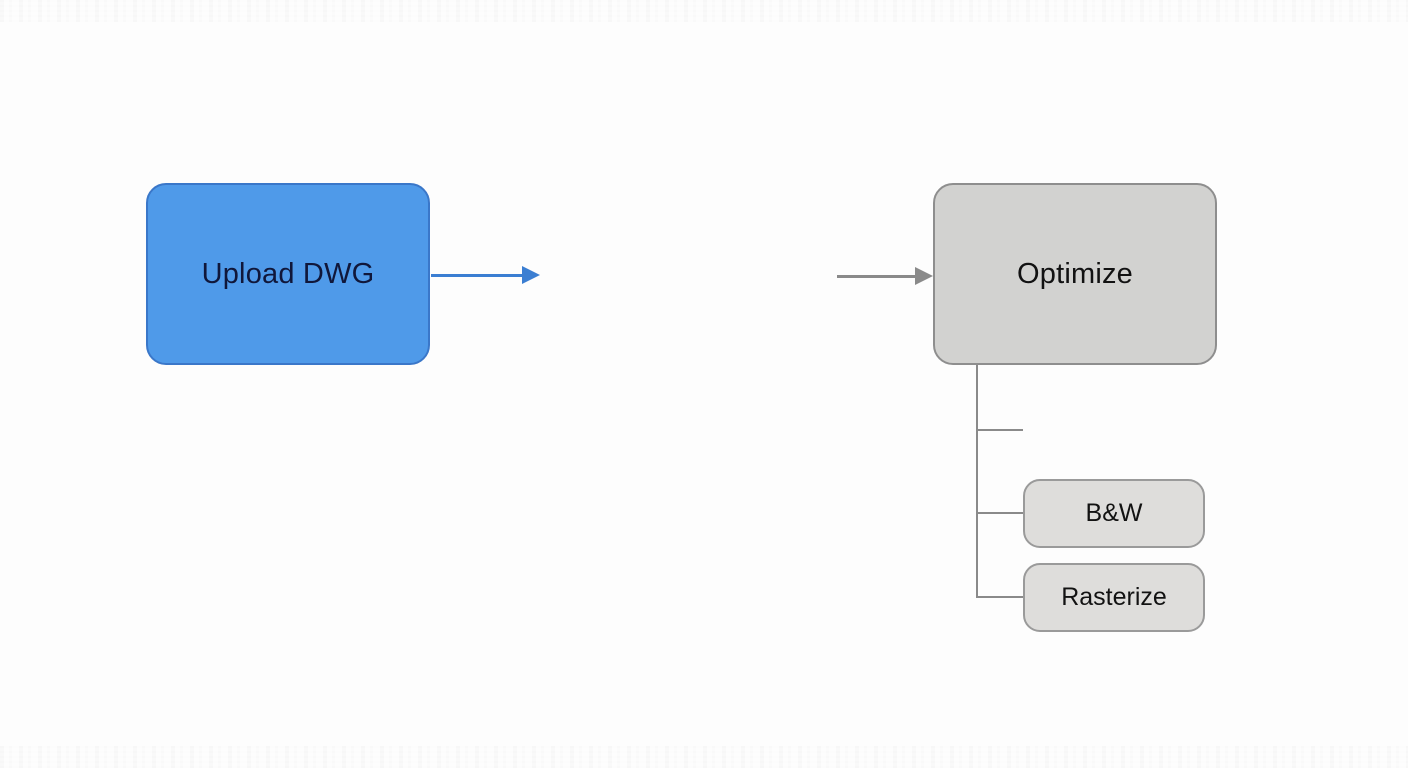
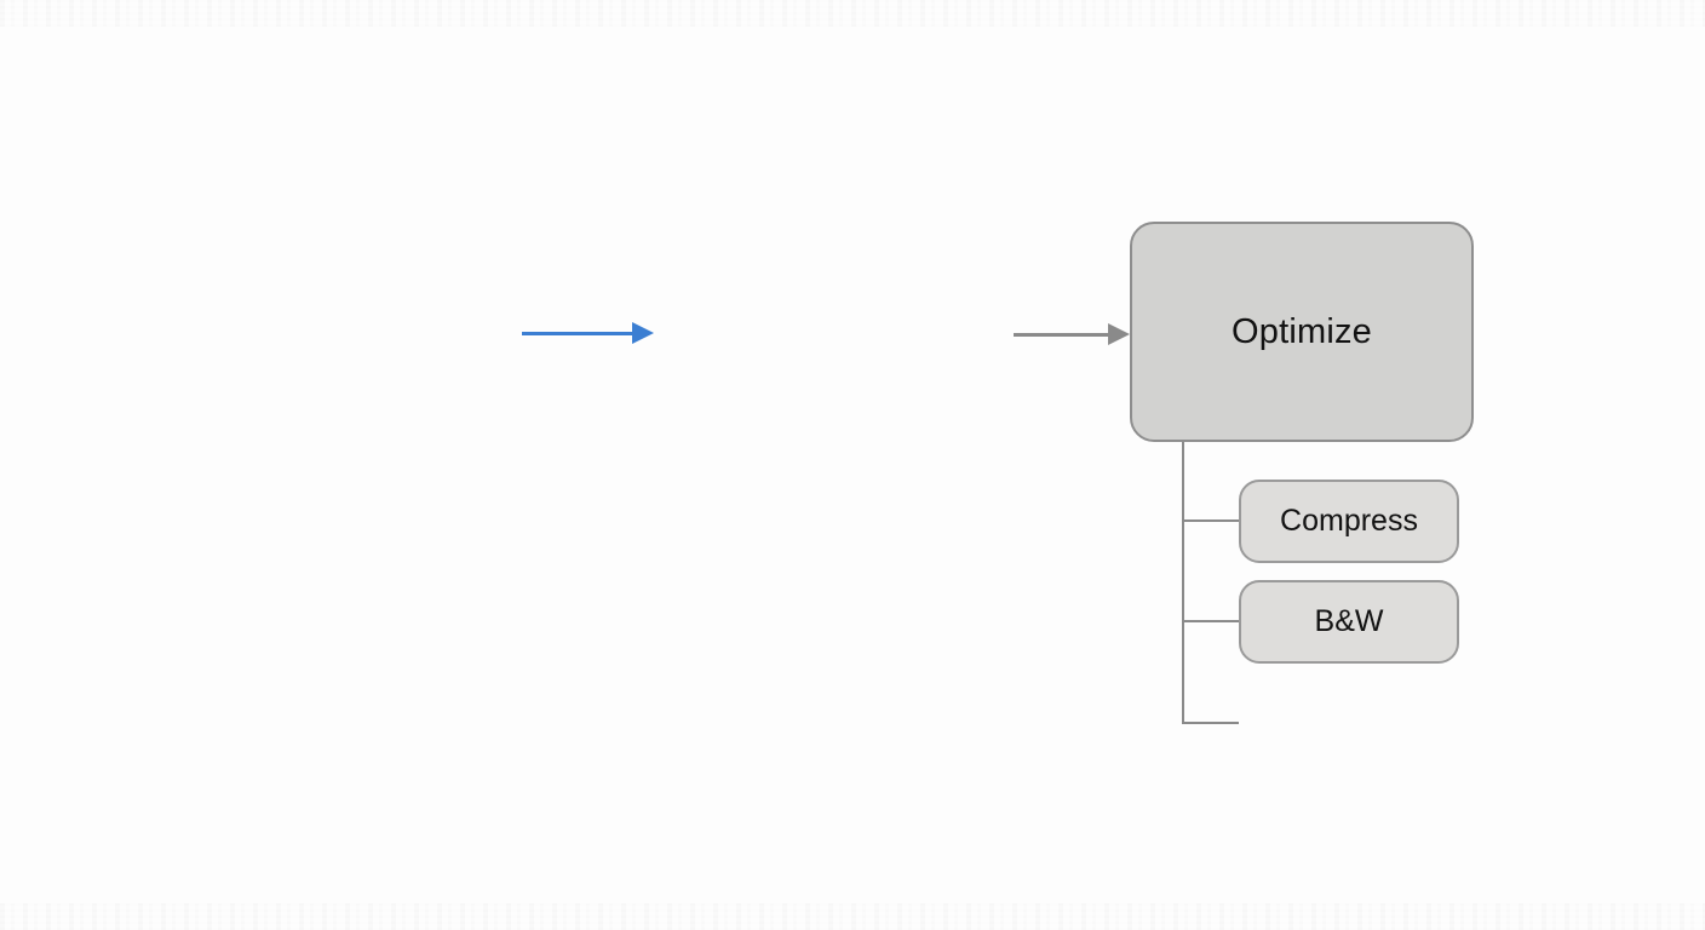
- Upload DWG
  Optimize
+ Compress
  B&W
- Rasterize
